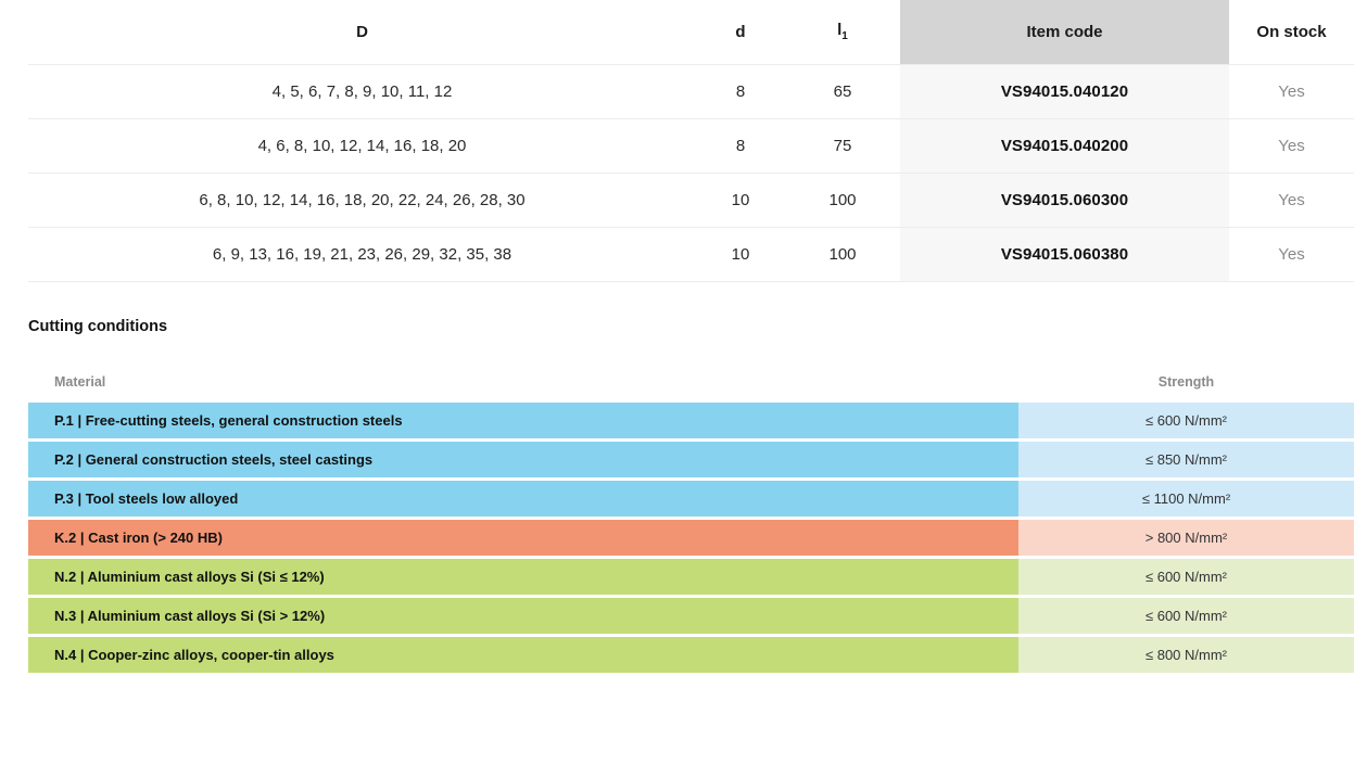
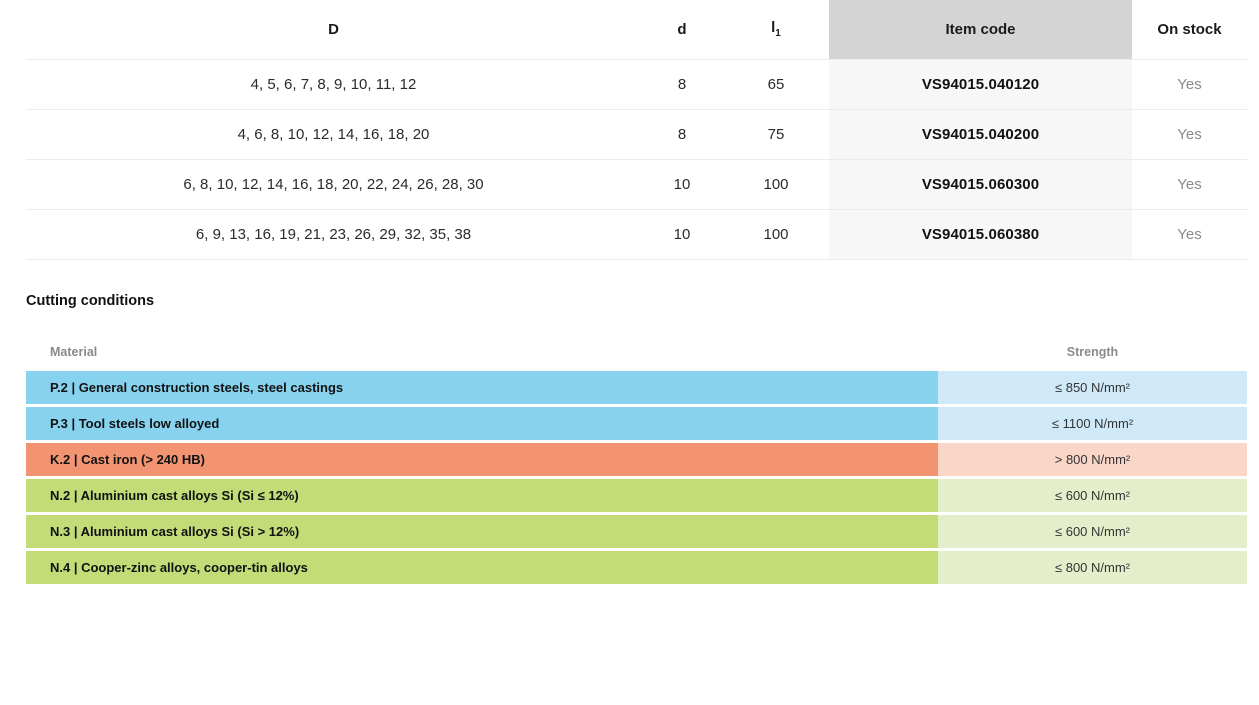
  D	d	l1	Item code	On stock
  4, 5, 6, 7, 8, 9, 10, 11, 12	8	65	VS94015.040120	Yes
  4, 6, 8, 10, 12, 14, 16, 18, 20	8	75	VS94015.040200	Yes
  6, 8, 10, 12, 14, 16, 18, 20, 22, 24, 26, 28, 30	10	100	VS94015.060300	Yes
  6, 9, 13, 16, 19, 21, 23, 26, 29, 32, 35, 38	10	100	VS94015.060380	Yes
  Cutting conditions
  Material	Strength
- P.1 | Free-cutting steels, general construction steels	≤ 600 N/mm²
  P.2 | General construction steels, steel castings	≤ 850 N/mm²
  P.3 | Tool steels low alloyed	≤ 1100 N/mm²
  K.2 | Cast iron (> 240 HB)	> 800 N/mm²
  N.2 | Aluminium cast alloys Si (Si ≤ 12%)	≤ 600 N/mm²
  N.3 | Aluminium cast alloys Si (Si > 12%)	≤ 600 N/mm²
  N.4 | Cooper-zinc alloys, cooper-tin alloys	≤ 800 N/mm²
